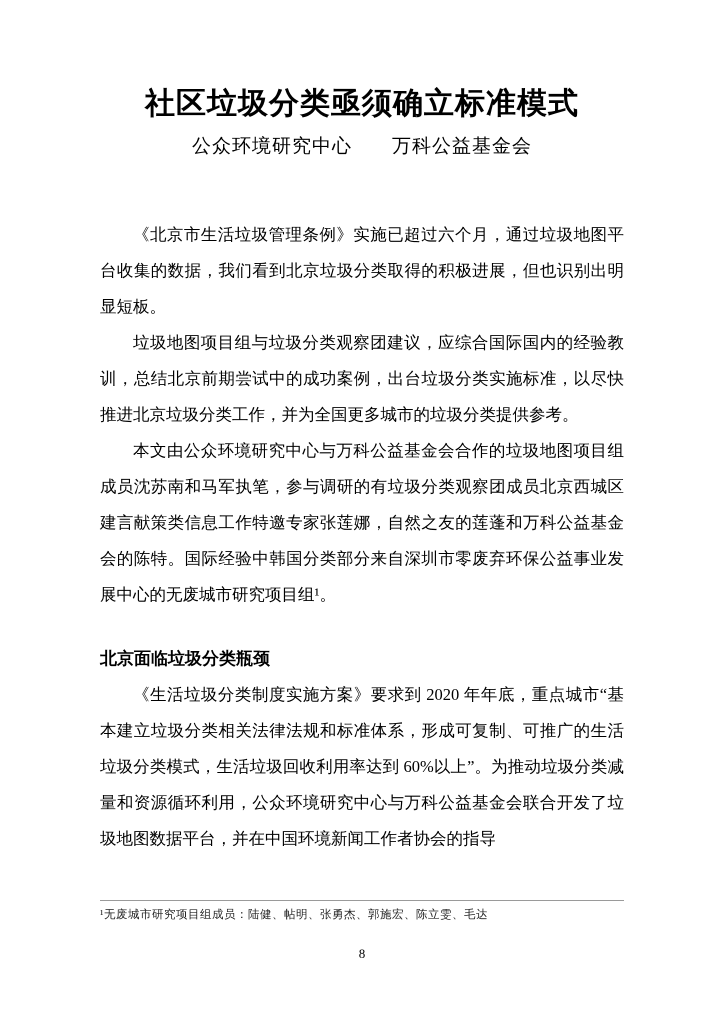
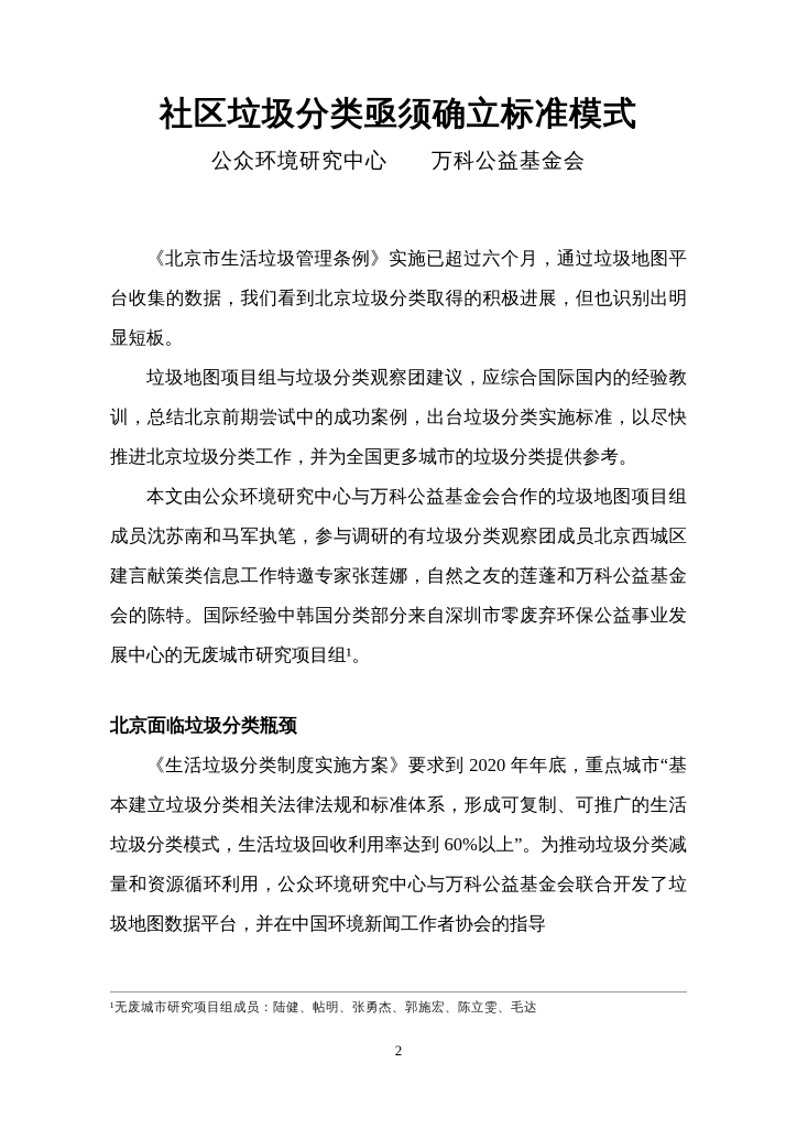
  社区垃圾分类亟须确立标准模式
  公众环境研究中心 万科公益基金会
  《北京市生活垃圾管理条例》实施已超过六个月，通过垃圾地图平台收集的数据，我们看到北京垃圾分类取得的积极进展，但也识别出明显短板。
  垃圾地图项目组与垃圾分类观察团建议，应综合国际国内的经验教训，总结北京前期尝试中的成功案例，出台垃圾分类实施标准，以尽快推进北京垃圾分类工作，并为全国更多城市的垃圾分类提供参考。
  本文由公众环境研究中心与万科公益基金会合作的垃圾地图项目组成员沈苏南和马军执笔，参与调研的有垃圾分类观察团成员北京西城区建言献策类信息工作特邀专家张莲娜，自然之友的莲蓬和万科公益基金会的陈特。国际经验中韩国分类部分来自深圳市零废弃环保公益事业发展中心的无废城市研究项目组¹。
  北京面临垃圾分类瓶颈
  《生活垃圾分类制度实施方案》要求到 2020 年年底，重点城市“基本建立垃圾分类相关法律法规和标准体系，形成可复制、可推广的生活垃圾分类模式，生活垃圾回收利用率达到 60%以上”。为推动垃圾分类减量和资源循环利用，公众环境研究中心与万科公益基金会联合开发了垃圾地图数据平台，并在中国环境新闻工作者协会的指导
  ¹无废城市研究项目组成员：陆健、帖明、张勇杰、郭施宏、陈立雯、毛达
- 8
+ 2
